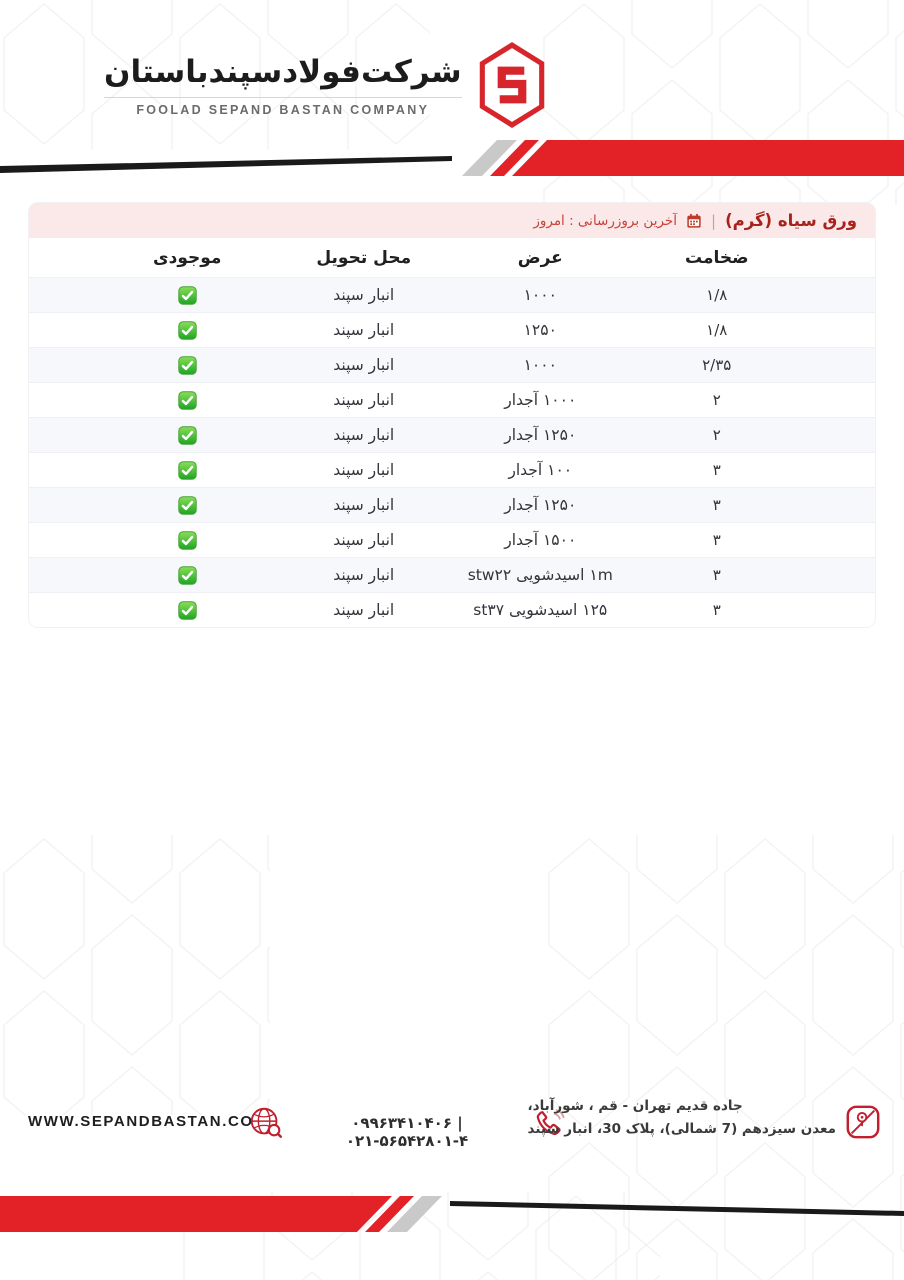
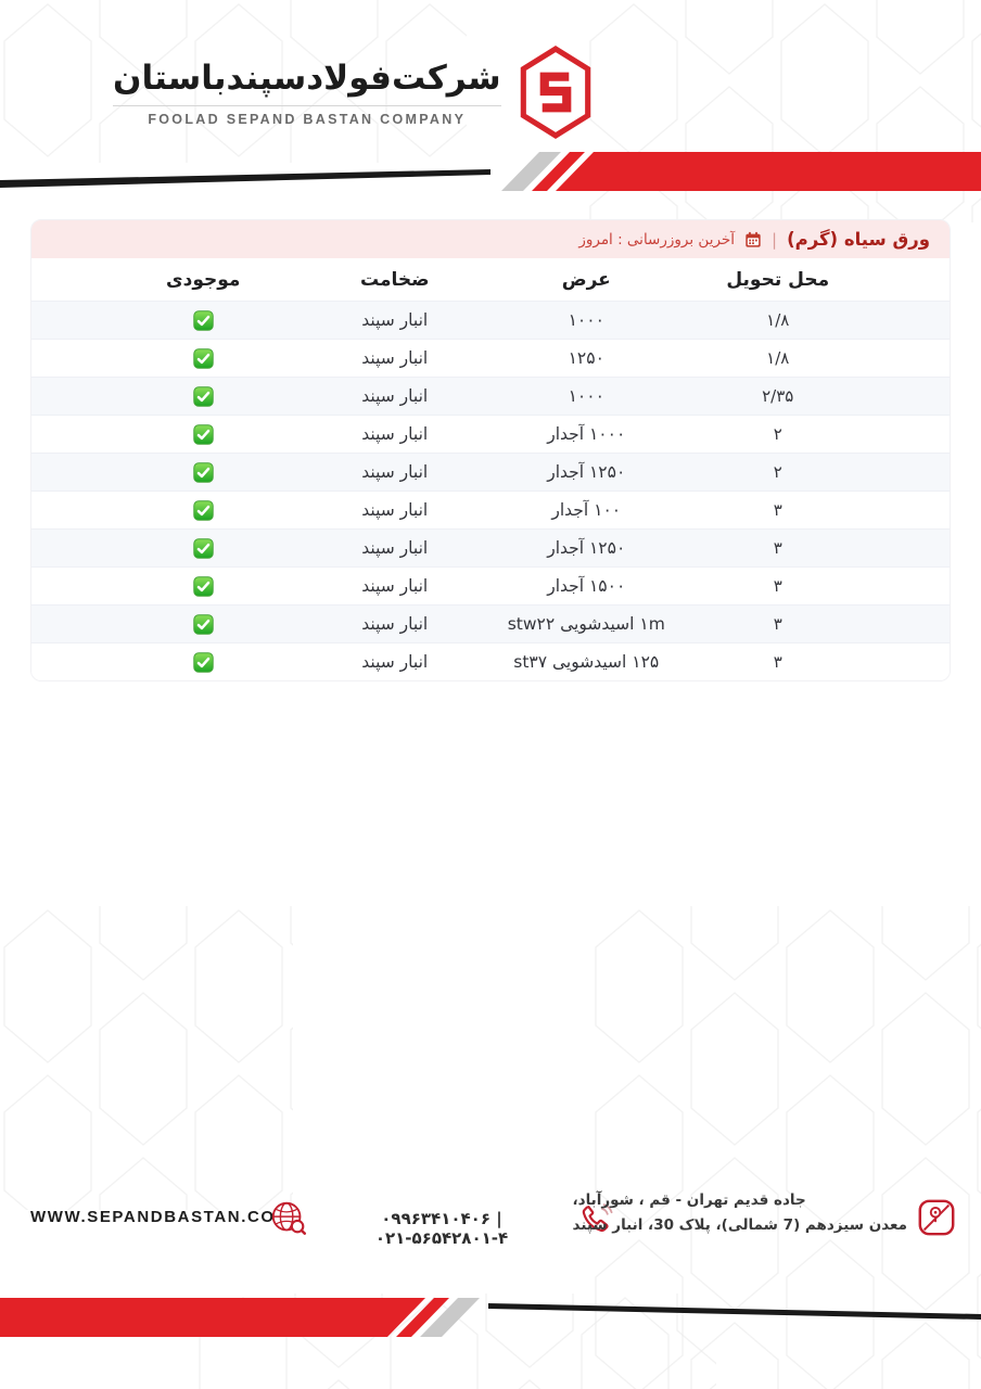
  شرکت‌فولادسپندباستان
  FOOLAD SEPAND BASTAN COMPANY
  ورق سیاه (گرم)
  |
  آخرین بروزرسانی : امروز
- ضخامت
+ محل تحویل
  عرض
- محل تحویل
+ ضخامت
  موجودی
  ۱/۸
  ۱۰۰۰
  انبار سپند
  ۱/۸
  ۱۲۵۰
  انبار سپند
  ۲/۳۵
  ۱۰۰۰
  انبار سپند
  ۲
  ۱۰۰۰ آجدار
  انبار سپند
  ۲
  ۱۲۵۰ آجدار
  انبار سپند
  ۳
  ۱۰۰ آجدار
  انبار سپند
  ۳
  ۱۲۵۰ آجدار
  انبار سپند
  ۳
  ۱۵۰۰ آجدار
  انبار سپند
  ۳
  ۱m اسیدشویی stw۲۲
  انبار سپند
  ۳
  ۱۲۵ اسیدشویی st۳۷
  انبار سپند
  WWW.SEPANDBASTAN.CO
  ۰۹۹۶۳۴۱۰۴۰۶ | ۰۲۱-۵۶۵۴۲۸۰۱-۴
  جاده قدیم تهران - قم ، شورآباد،
  معدن سیزدهم (7 شمالی)، پلاک 30، انبار سپند
